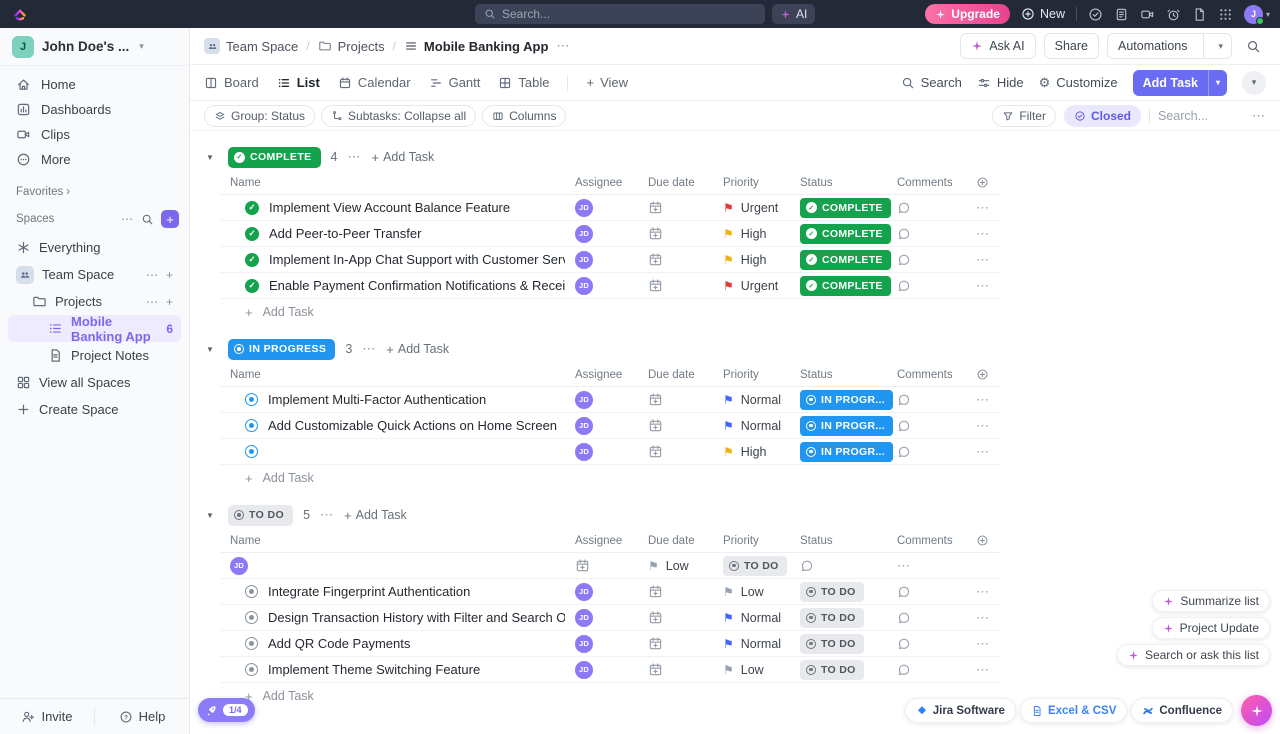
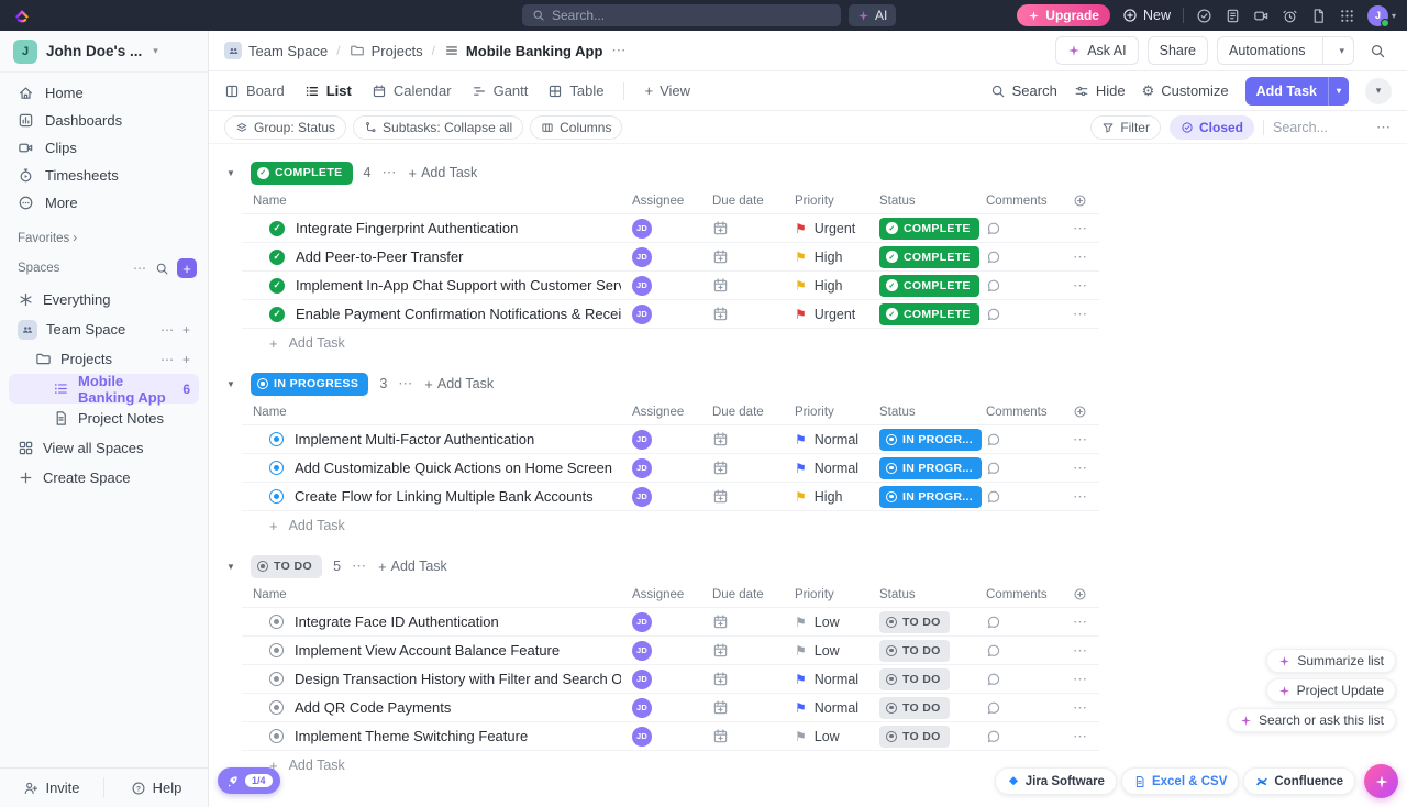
  Search...
  AI
  Upgrade
  New
  J
  ▾
  J
  John Doe's ...
  ▾
  Home
  Dashboards
  Clips
+ Timesheets
  More
  Favorites
  ›
  Spaces
  ⋯
  +
  Everything
  Team Space
  ⋯
  +
  Projects
  ⋯
  +
  Mobile Banking App
  6
  Project Notes
  View all Spaces
  Create Space
  Invite
  Help
  1/4
  Team Space
  /
  Projects
  /
  Mobile Banking App
  ⋯
  Ask AI
  Share
  Automations
  ▾
  Board
  List
  Calendar
  Gantt
  Table
  +
  View
  Search
  Hide
  ⚙
  Customize
  Add Task
  ▾
  ▾
  Group: Status
  Subtasks: Collapse all
  Columns
  Filter
  Closed
  Search...
  ⋯
  ▼
  COMPLETE
  4
  ⋯
  +
  Add Task
  Name
  Assignee
  Due date
  Priority
  Status
  Comments
  ✓
- Implement View Account Balance Feature
+ Integrate Fingerprint Authentication
  JD
  ⚑
  Urgent
  COMPLETE
  ⋯
  ✓
  Add Peer-to-Peer Transfer
  JD
  ⚑
  High
  COMPLETE
  ⋯
  ✓
  Implement In-App Chat Support with Customer Ser
  JD
  ⚑
  High
  COMPLETE
  ⋯
  ✓
  Enable Payment Confirmation Notifications & Recei
  JD
  ⚑
  Urgent
  COMPLETE
  ⋯
  +
  Add Task
  ▼
  IN PROGRESS
  3
  ⋯
  +
  Add Task
  Name
  Assignee
  Due date
  Priority
  Status
  Comments
  Implement Multi-Factor Authentication
  JD
  ⚑
  Normal
  IN PROGR...
  ⋯
  Add Customizable Quick Actions on Home Screen
  JD
  ⚑
  Normal
  IN PROGR...
  ⋯
+ Create Flow for Linking Multiple Bank Accounts
  JD
  ⚑
  High
  IN PROGR...
  ⋯
  +
  Add Task
  ▼
  TO DO
  5
  ⋯
  +
  Add Task
  Name
  Assignee
  Due date
  Priority
  Status
  Comments
+ Integrate Face ID Authentication
  JD
  ⚑
  Low
  TO DO
  ⋯
- Integrate Fingerprint Authentication
+ Implement View Account Balance Feature
  JD
  ⚑
  Low
  TO DO
  ⋯
  Design Transaction History with Filter and Search O
  JD
  ⚑
  Normal
  TO DO
  ⋯
  Add QR Code Payments
  JD
  ⚑
  Normal
  TO DO
  ⋯
  Implement Theme Switching Feature
  JD
  ⚑
  Low
  TO DO
  ⋯
  +
  Add Task
  Summarize list
  Project Update
  Search or ask this list
  Jira Software
  Excel & CSV
  Confluence
